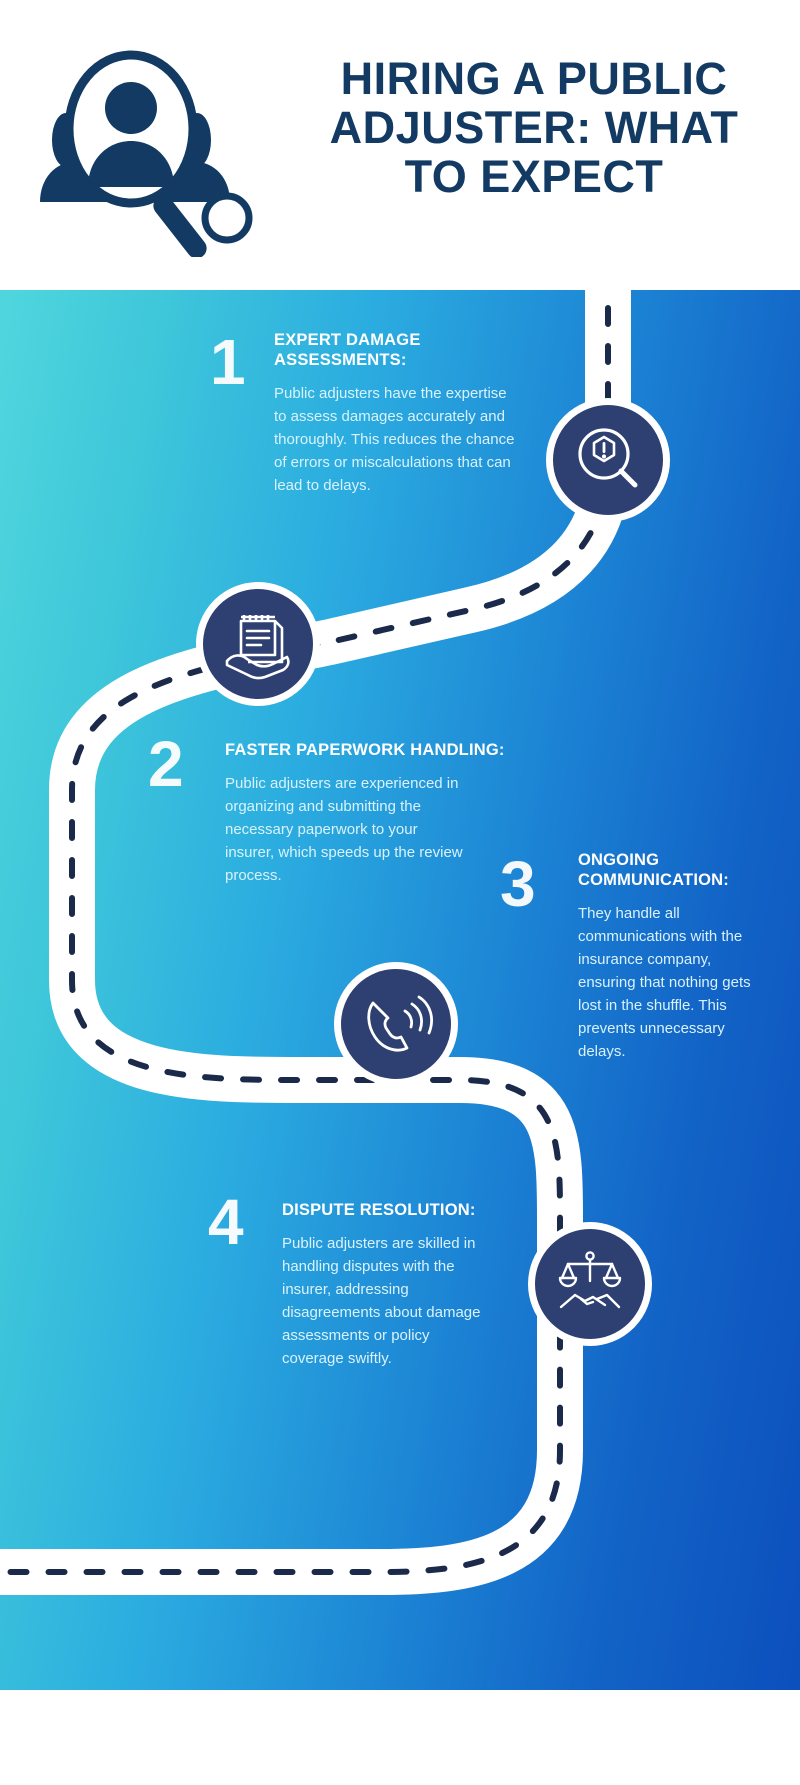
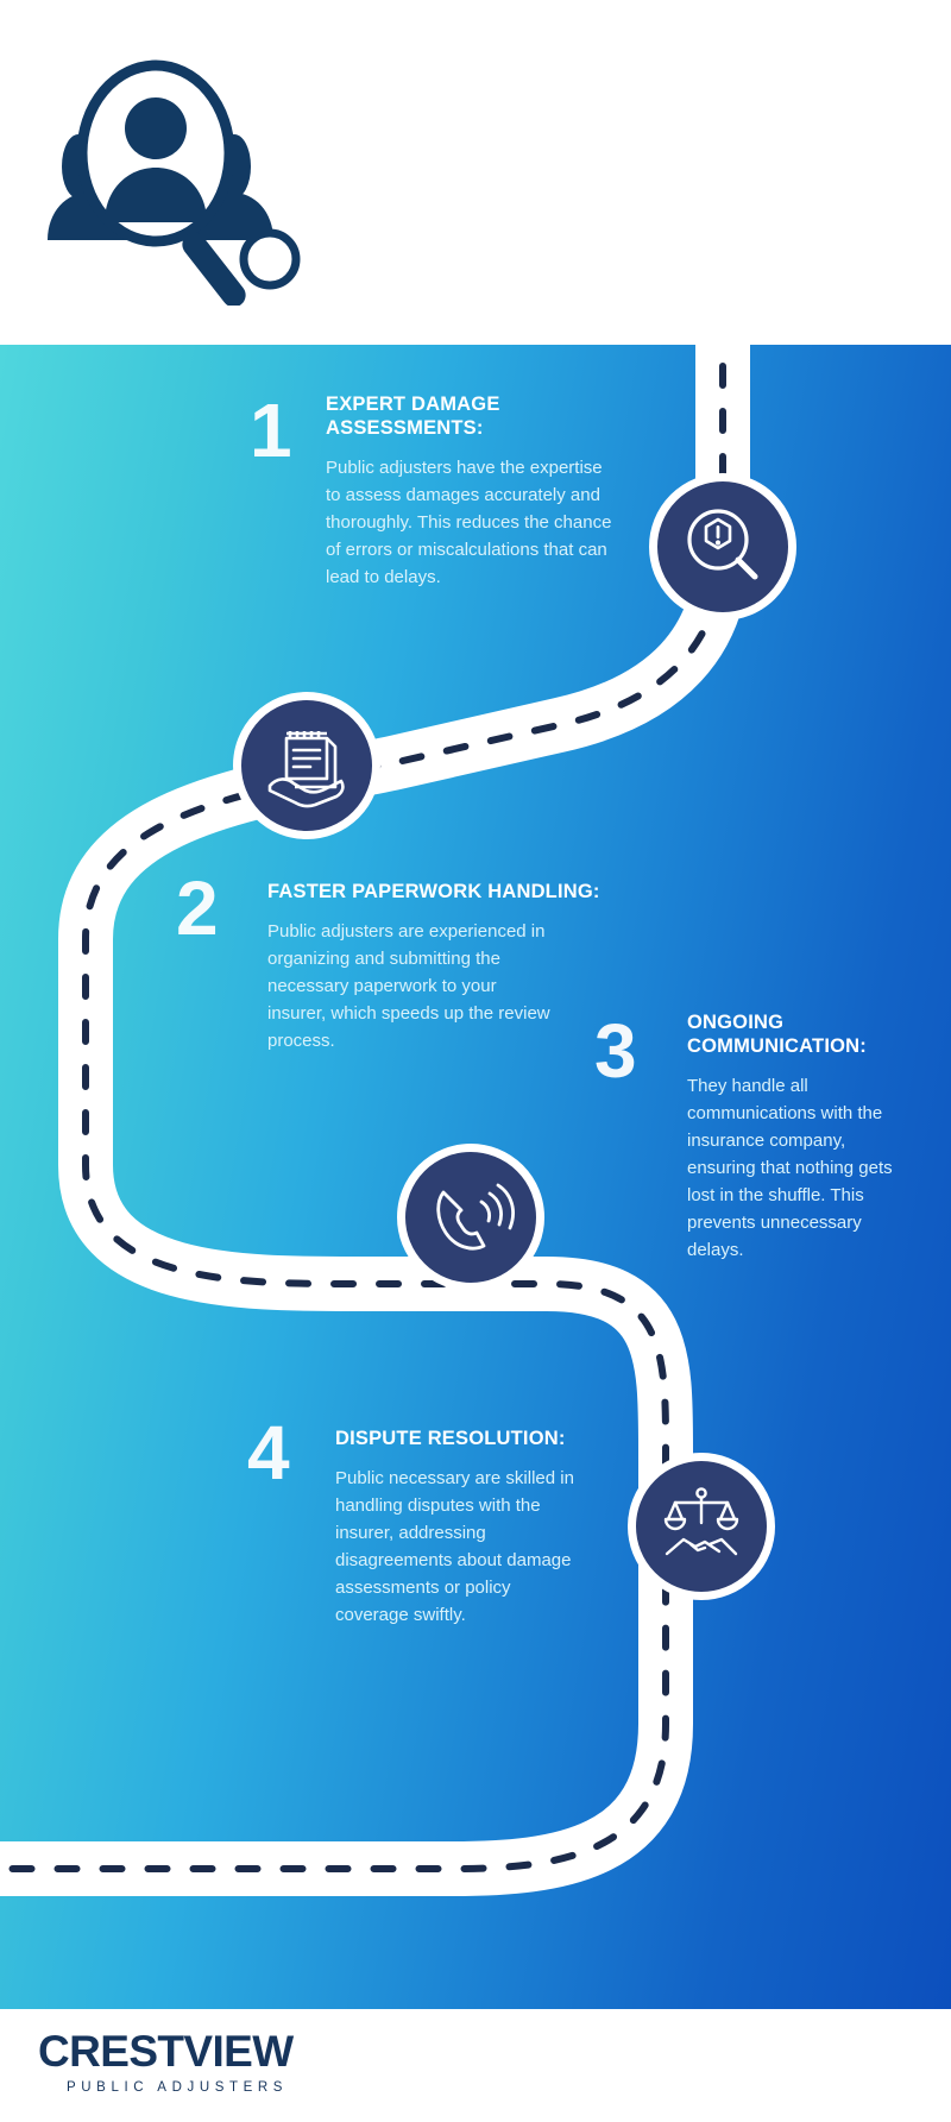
- HIRING A PUBLIC
- ADJUSTER: WHAT
- TO EXPECT
  1
  EXPERT DAMAGE ASSESSMENTS:
  Public adjusters have the expertise to assess damages accurately and thoroughly. This reduces the chance of errors or miscalculations that can lead to delays.
  2
  FASTER PAPERWORK HANDLING:
  Public adjusters are experienced in organizing and submitting the necessary paperwork to your insurer, which speeds up the review process.
  3
  ONGOING COMMUNICATION:
  They handle all communications with the insurance company, ensuring that nothing gets lost in the shuffle. This prevents unnecessary delays.
  4
  DISPUTE RESOLUTION:
- Public adjusters are skilled in handling disputes with the insurer, addressing disagreements about damage assessments or policy coverage swiftly.
+ Public necessary are skilled in handling disputes with the insurer, addressing disagreements about damage assessments or policy coverage swiftly.
+ CRESTVIEW
+ PUBLIC ADJUSTERS
